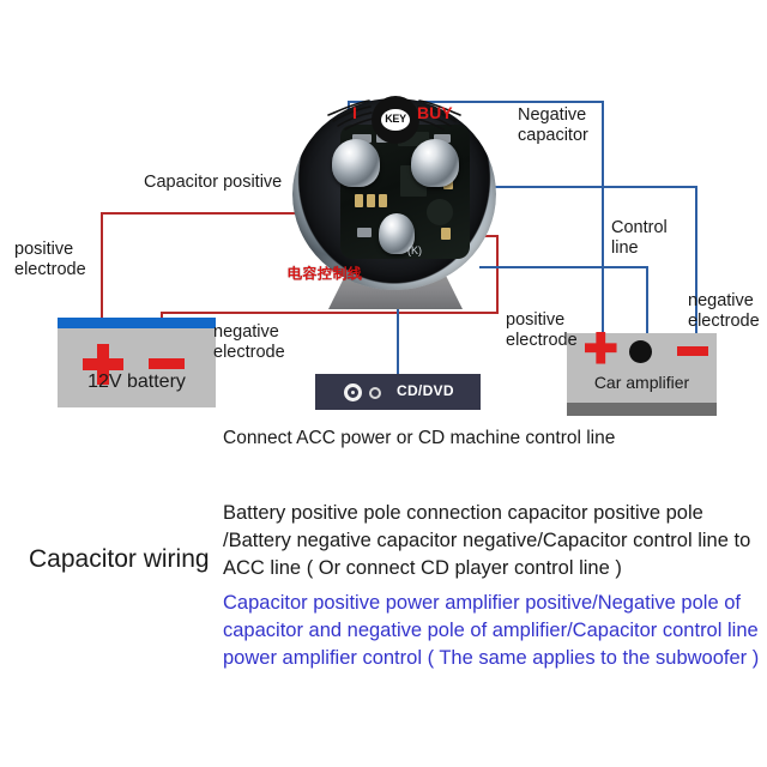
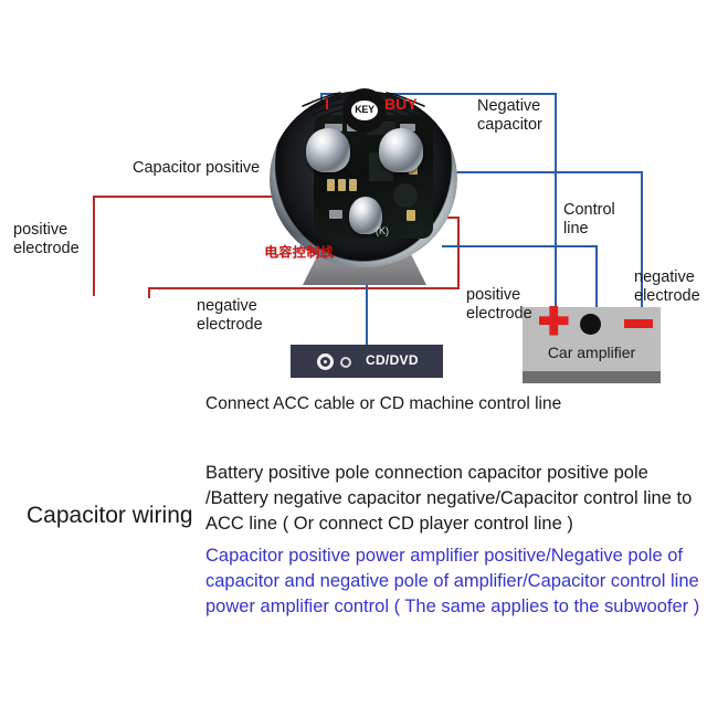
  (K)
  电容控制线
  I
  KEY
  BUY
- 12V battery
  Car amplifier
  CD/DVD
  Capacitor positive
  Negative
  capacitor
  Control
  line
  positive
  electrode
  negative
  electrode
  positive
  electrode
  negative
  electrode
- Connect ACC power or CD machine control line
+ Connect ACC cable or CD machine control line
  Capacitor wiring
  Battery positive pole connection capacitor positive pole /Battery negative capacitor negative/Capacitor control line to ACC line ( Or connect CD player control line )
  Capacitor positive power amplifier positive/Negative pole of capacitor and negative pole of amplifier/Capacitor control line power amplifier control ( The same applies to the subwoofer )
